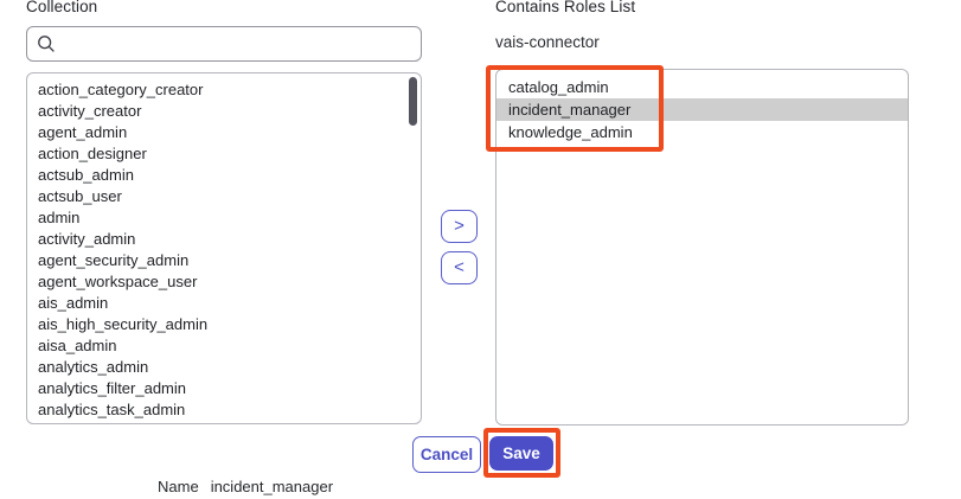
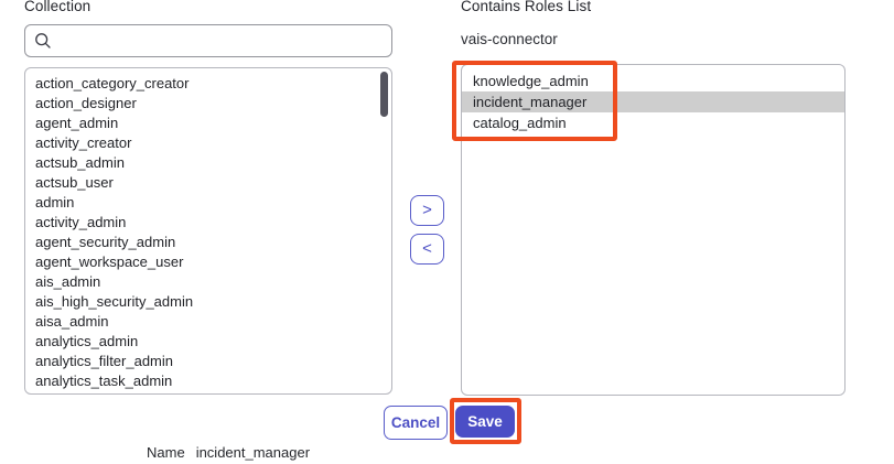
  Collection
  action_category_creator
- activity_creator
+ action_designer
  agent_admin
- action_designer
+ activity_creator
  actsub_admin
  actsub_user
  admin
  activity_admin
  agent_security_admin
  agent_workspace_user
  ais_admin
  ais_high_security_admin
  aisa_admin
  analytics_admin
  analytics_filter_admin
  analytics_task_admin
  >
  <
  Contains Roles List
  vais-connector
- catalog_admin
+ knowledge_admin
  incident_manager
- knowledge_admin
+ catalog_admin
  Cancel
  Save
  Name
  incident_manager
